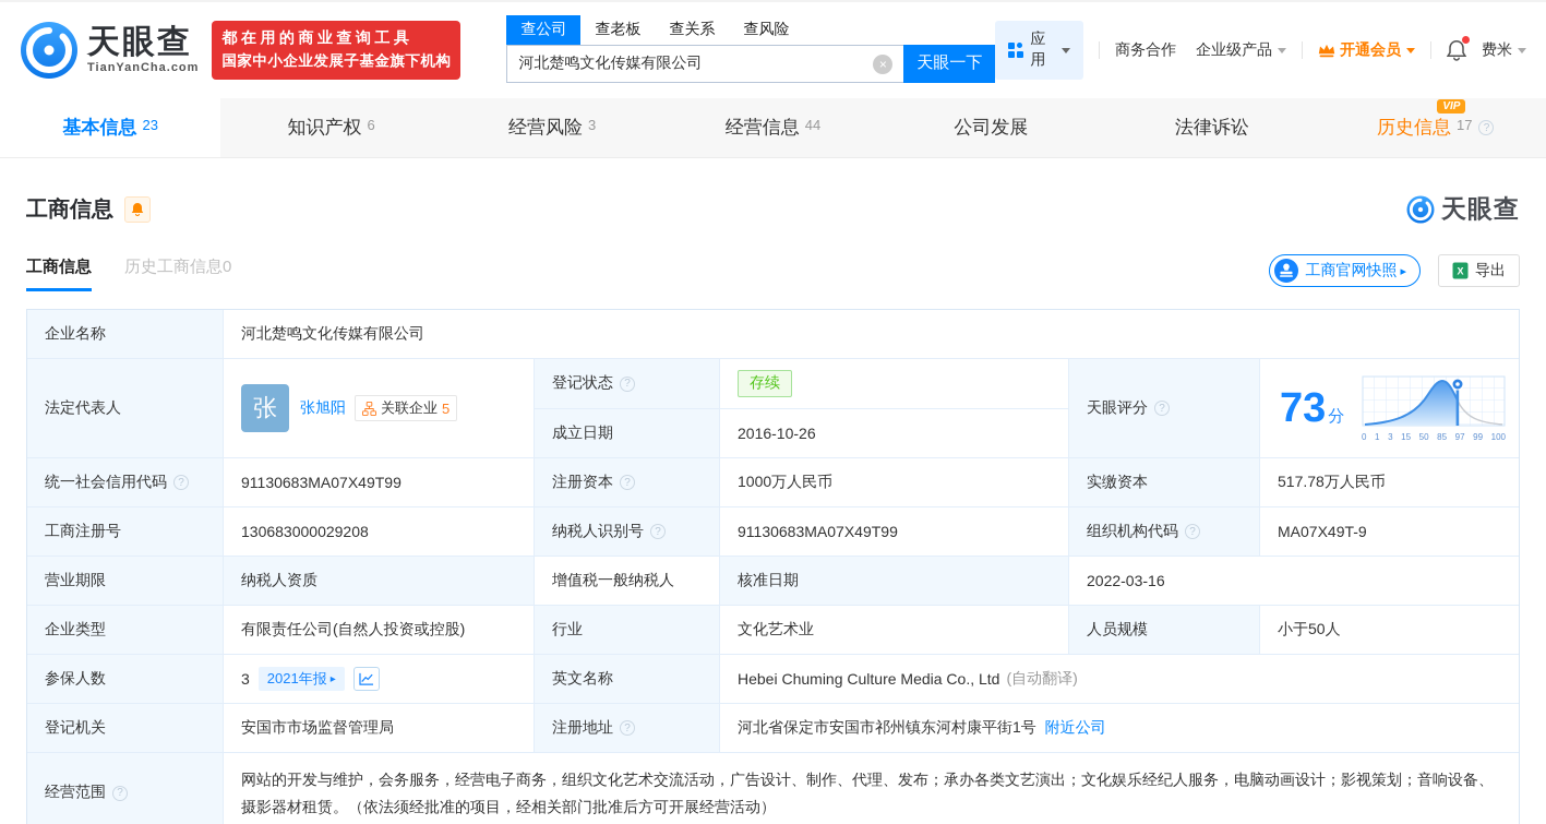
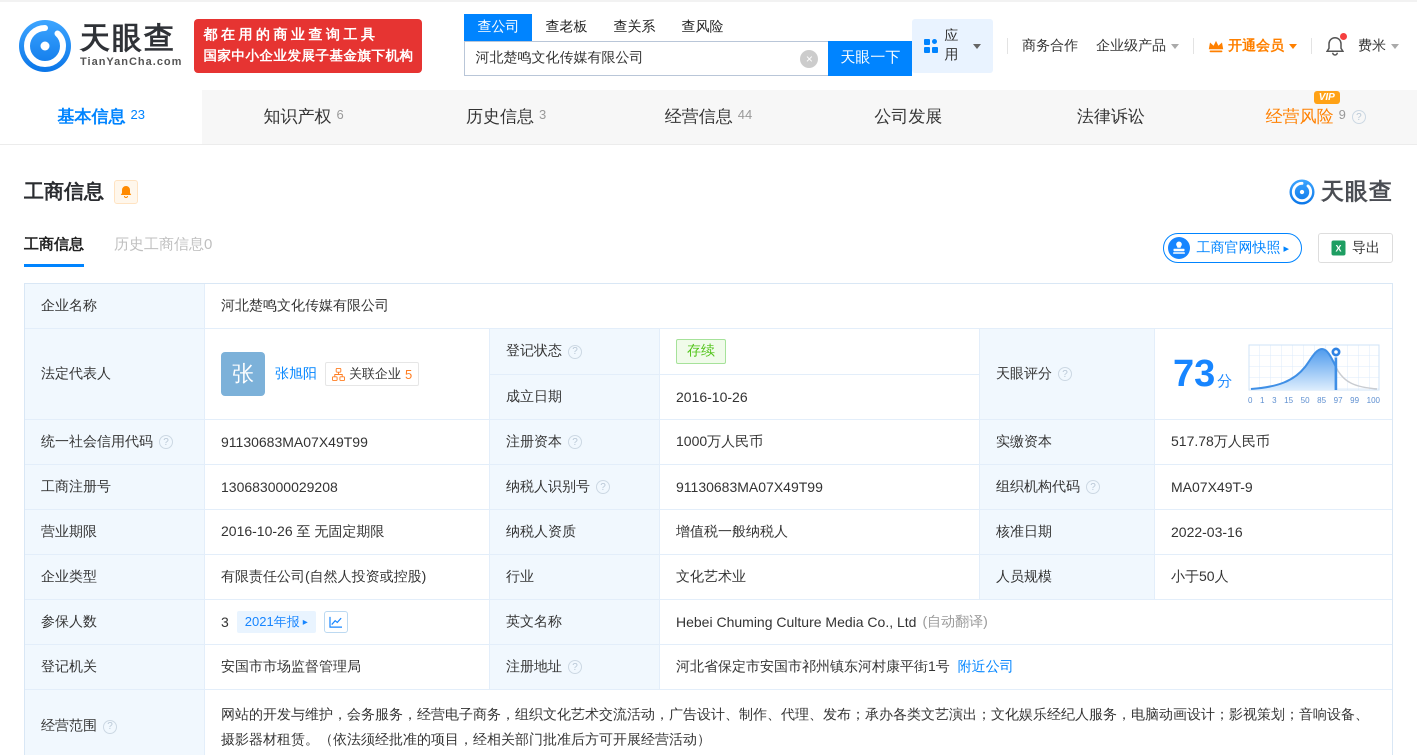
  天眼查
  TianYanCha.com
  都在用的商业查询工具
  国家中小企业发展子基金旗下机构
  查公司
  查老板
  查关系
  查风险
  河北楚鸣文化传媒有限公司
  天眼一下
  应用
  商务合作
  企业级产品
  开通会员
  费米
  基本信息
  23
  知识产权
  6
- 经营风险
+ 历史信息
  3
  经营信息
  44
  公司发展
  法律诉讼
  VIP
- 历史信息
+ 经营风险
- 17
+ 9
  工商信息
  天眼查
  工商信息
  历史工商信息0
  工商官网快照
  X
  导出
  企业名称
  河北楚鸣文化传媒有限公司
  法定代表人
  张
  张旭阳
  关联企业
  5
  登记状态
  存续
  成立日期
  2016-10-26
  天眼评分
  73
  分
  0
  1
  3
  15
  50
  85
  97
  99
  100
  统一社会信用代码
  91130683MA07X49T99
  注册资本
  1000万人民币
  实缴资本
  517.78万人民币
  工商注册号
  130683000029208
  纳税人识别号
  91130683MA07X49T99
  组织机构代码
  MA07X49T-9
  营业期限
+ 2016-10-26 至 无固定期限
  纳税人资质
  增值税一般纳税人
  核准日期
  2022-03-16
  企业类型
  有限责任公司(自然人投资或控股)
  行业
  文化艺术业
  人员规模
  小于50人
  参保人数
  3
  2021年报
  英文名称
  Hebei Chuming Culture Media Co., Ltd
  (自动翻译)
  登记机关
  安国市市场监督管理局
  注册地址
  河北省保定市安国市祁州镇东河村康平街1号
  附近公司
  经营范围
  网站的开发与维护，会务服务，经营电子商务，组织文化艺术交流活动，广告设计、制作、代理、发布；承办各类文艺演出；文化娱乐经纪人服务，电脑动画设计；影视策划；音响设备、摄影器材租赁。（依法须经批准的项目，经相关部门批准后方可开展经营活动）
